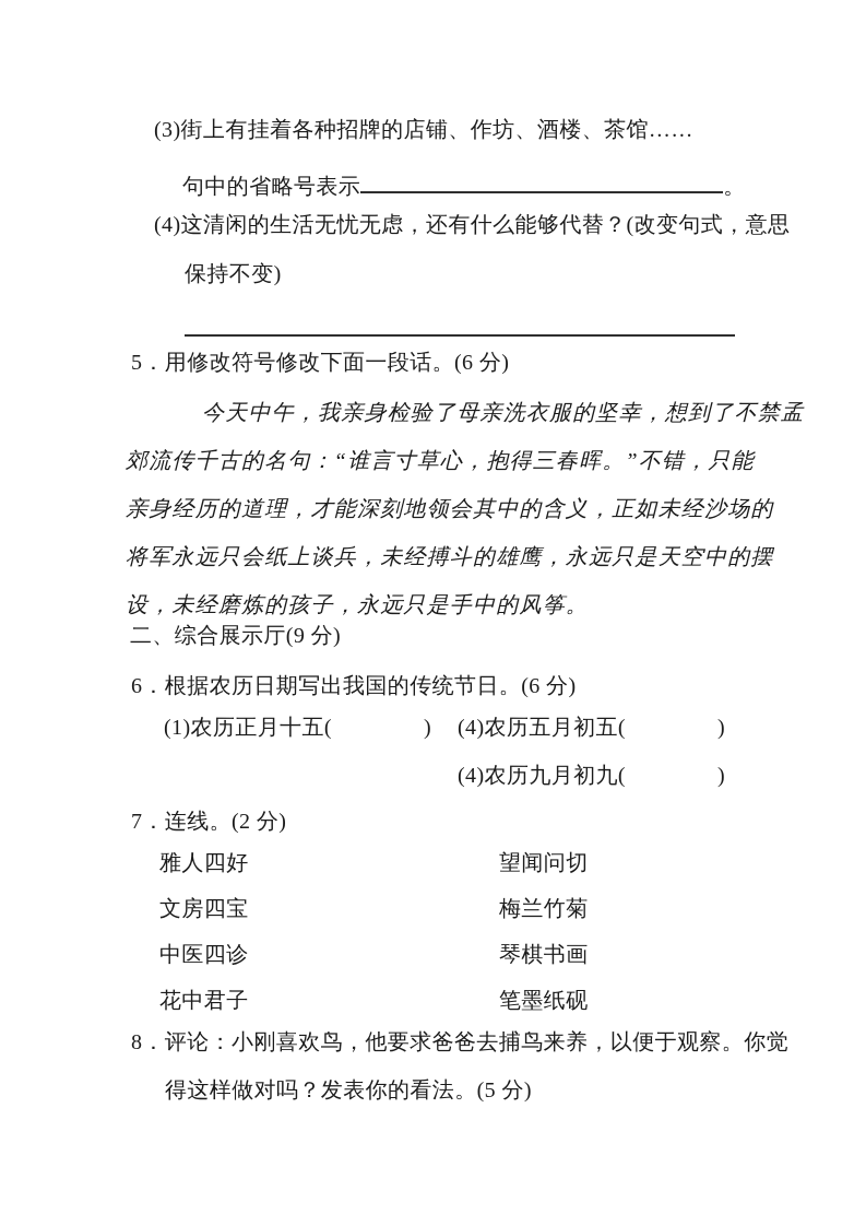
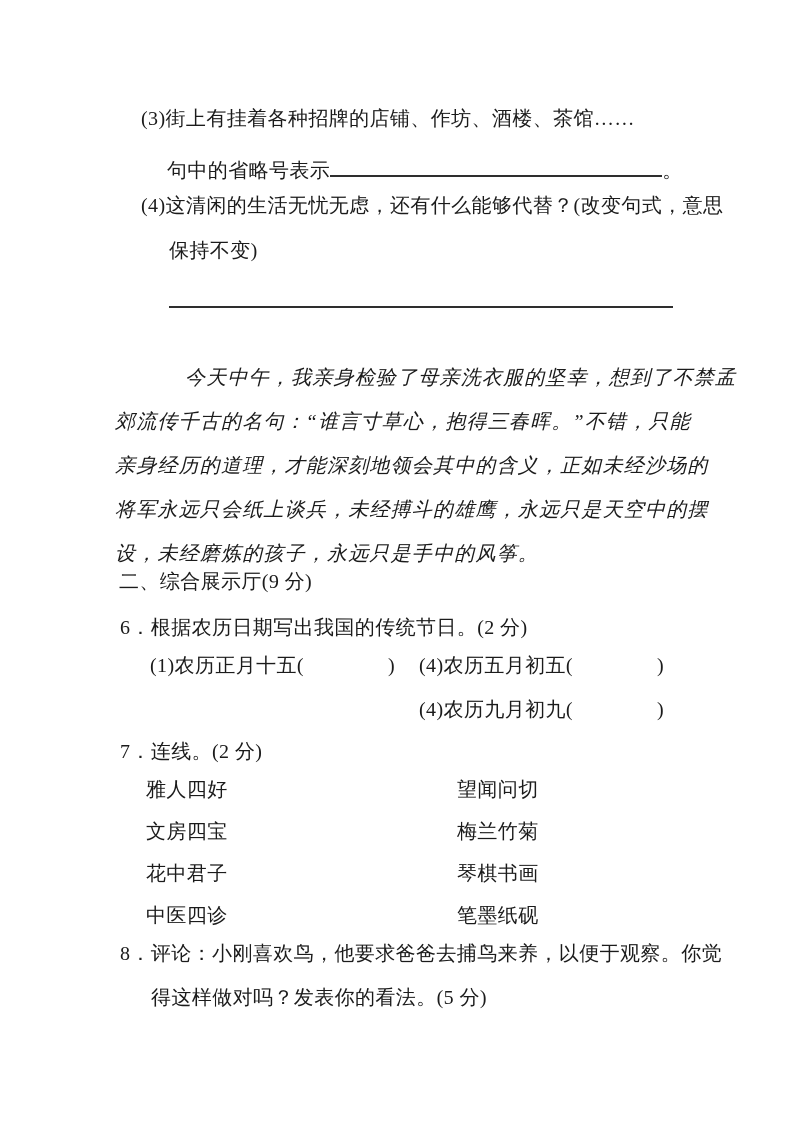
  (3)街上有挂着各种招牌的店铺、作坊、酒楼、茶馆……
  句中的省略号表示 。
  (4)这清闲的生活无忧无虑，还有什么能够代替？(改变句式，意思
  保持不变)
- 5．用修改符号修改下面一段话。(6 分)
  今天中午，我亲身检验了母亲洗衣服的坚幸，想到了不禁孟
  郊流传千古的名句：“谁言寸草心，抱得三春晖。”不错，只能
  亲身经历的道理，才能深刻地领会其中的含义，正如未经沙场的
  将军永远只会纸上谈兵，未经搏斗的雄鹰，永远只是天空中的摆
  设，未经磨炼的孩子，永远只是手中的风筝。
  二、综合展示厅(9 分)
- 6．根据农历日期写出我国的传统节日。(6 分)
+ 6．根据农历日期写出我国的传统节日。(2 分)
  (1)农历正月十五( )
  (4)农历五月初五( )
  (4)农历九月初九( )
  7．连线。(2 分)
  雅人四好
  望闻问切
  文房四宝
  梅兰竹菊
- 中医四诊
+ 花中君子
  琴棋书画
- 花中君子
+ 中医四诊
  笔墨纸砚
  8．评论：小刚喜欢鸟，他要求爸爸去捕鸟来养，以便于观察。你觉
  得这样做对吗？发表你的看法。(5 分)
